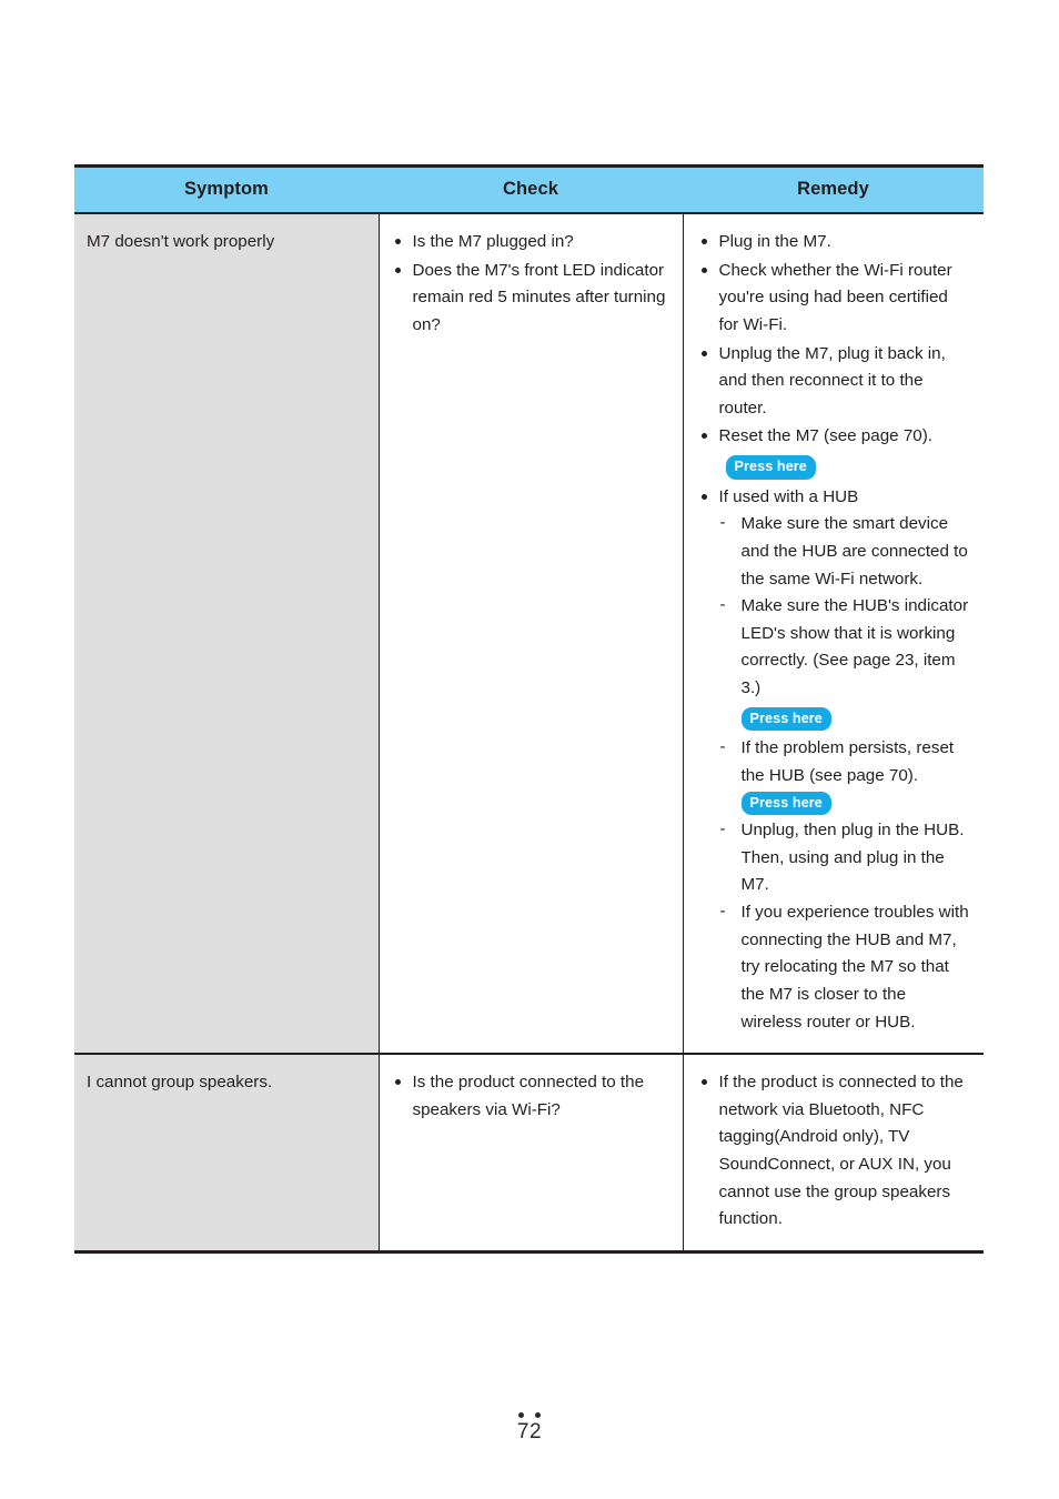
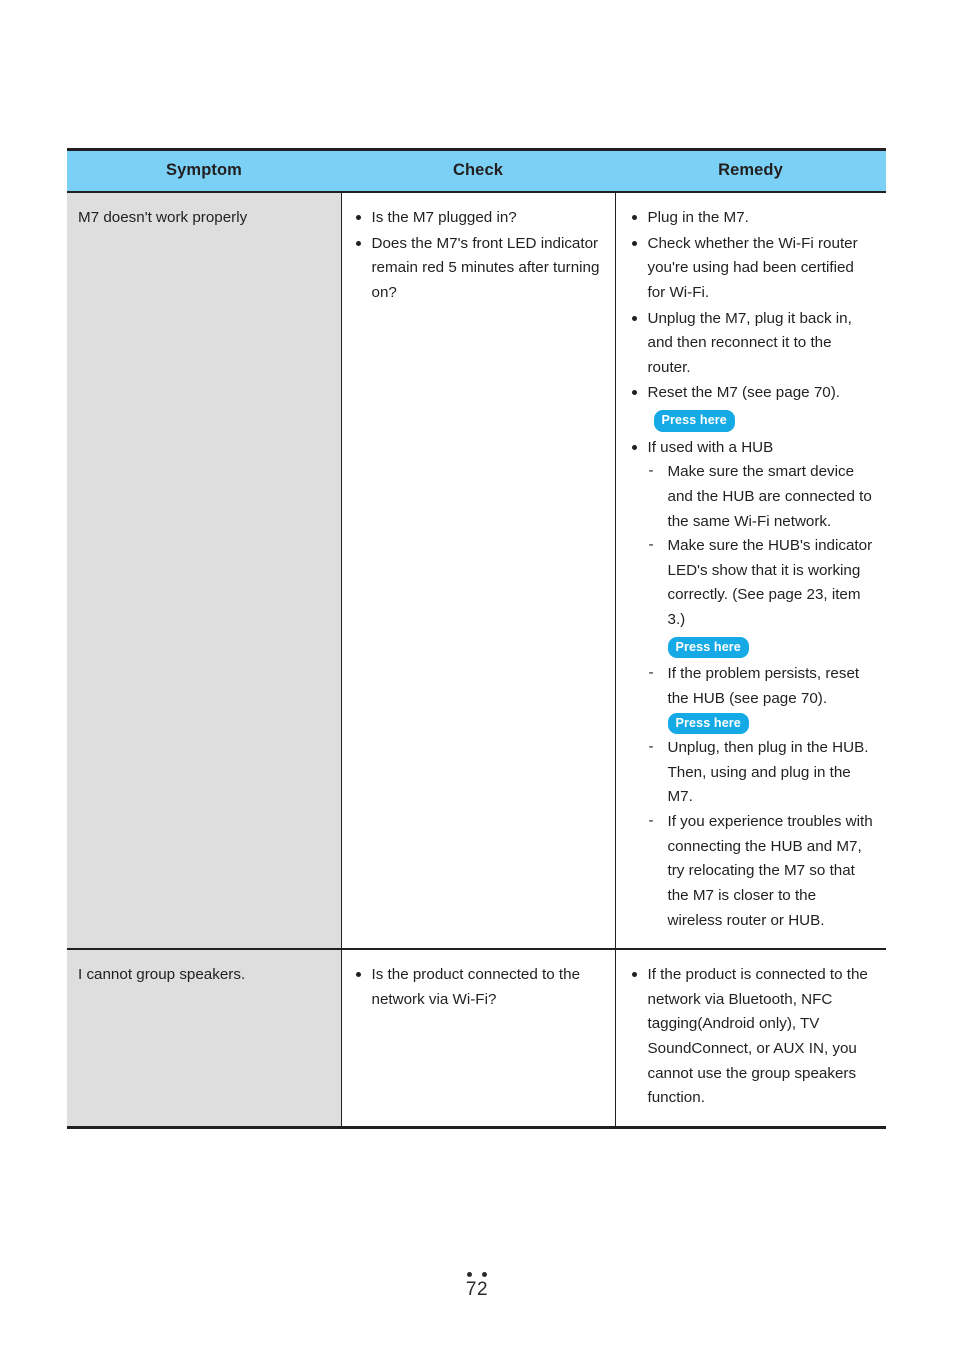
  Symptom	Check	Remedy
  M7 doesn't work properly	Is the M7 plugged in? Does the M7's front LED indicator remain red 5 minutes after turning on?	Plug in the M7. Check whether the Wi-Fi router you're using had been certified for Wi-Fi. Unplug the M7, plug it back in, and then reconnect it to the router. Reset the M7 (see page 70). Press here If used with a HUB - Make sure the smart device and the HUB are connected to the same Wi-Fi network. - Make sure the HUB's indicator LED's show that it is working correctly. (See page 23, item 3.) Press here - If the problem persists, reset the HUB (see page 70). Press here - Unplug, then plug in the HUB. Then, using and plug in the M7. - If you experience troubles with connecting the HUB and M7, try relocating the M7 so that the M7 is closer to the wireless router or HUB.
- I cannot group speakers.	Is the product connected to the speakers via Wi-Fi?	If the product is connected to the network via Bluetooth, NFC tagging(Android only), TV SoundConnect, or AUX IN, you cannot use the group speakers function.
+ I cannot group speakers.	Is the product connected to the network via Wi-Fi?	If the product is connected to the network via Bluetooth, NFC tagging(Android only), TV SoundConnect, or AUX IN, you cannot use the group speakers function.
  72
